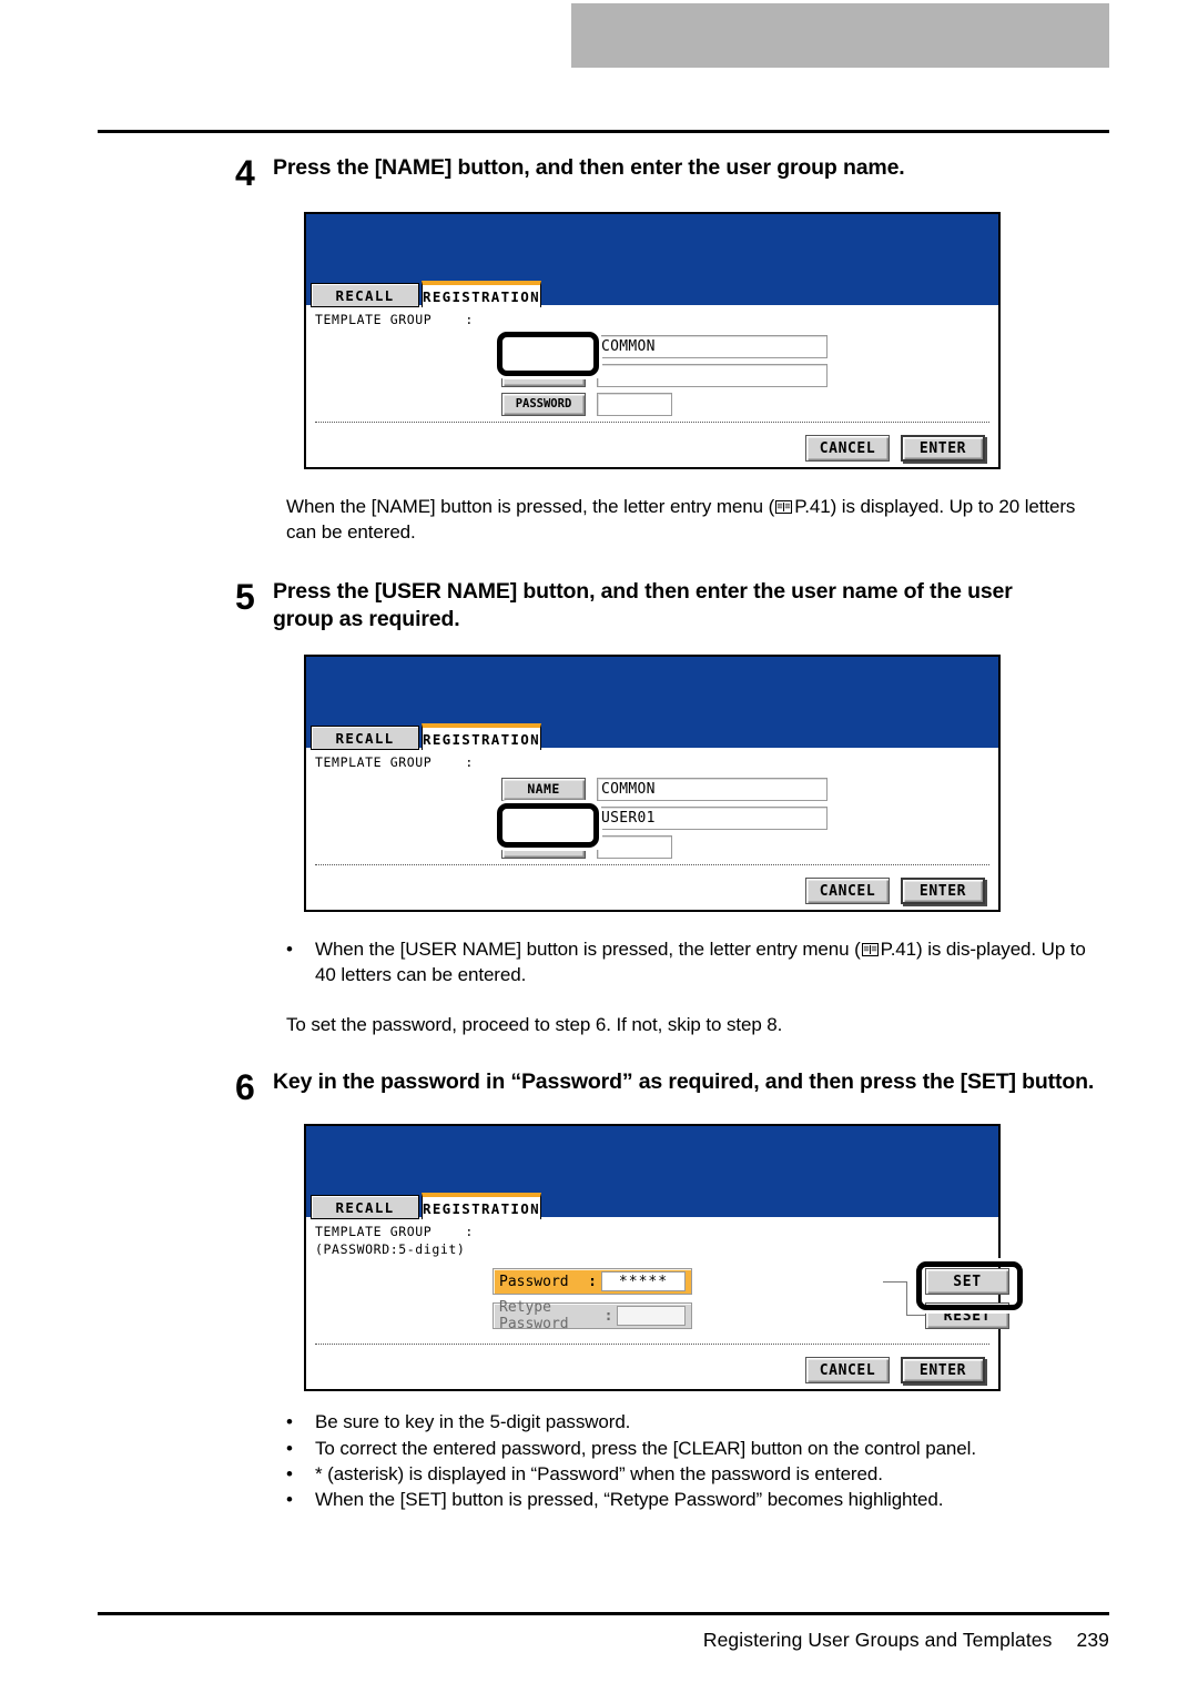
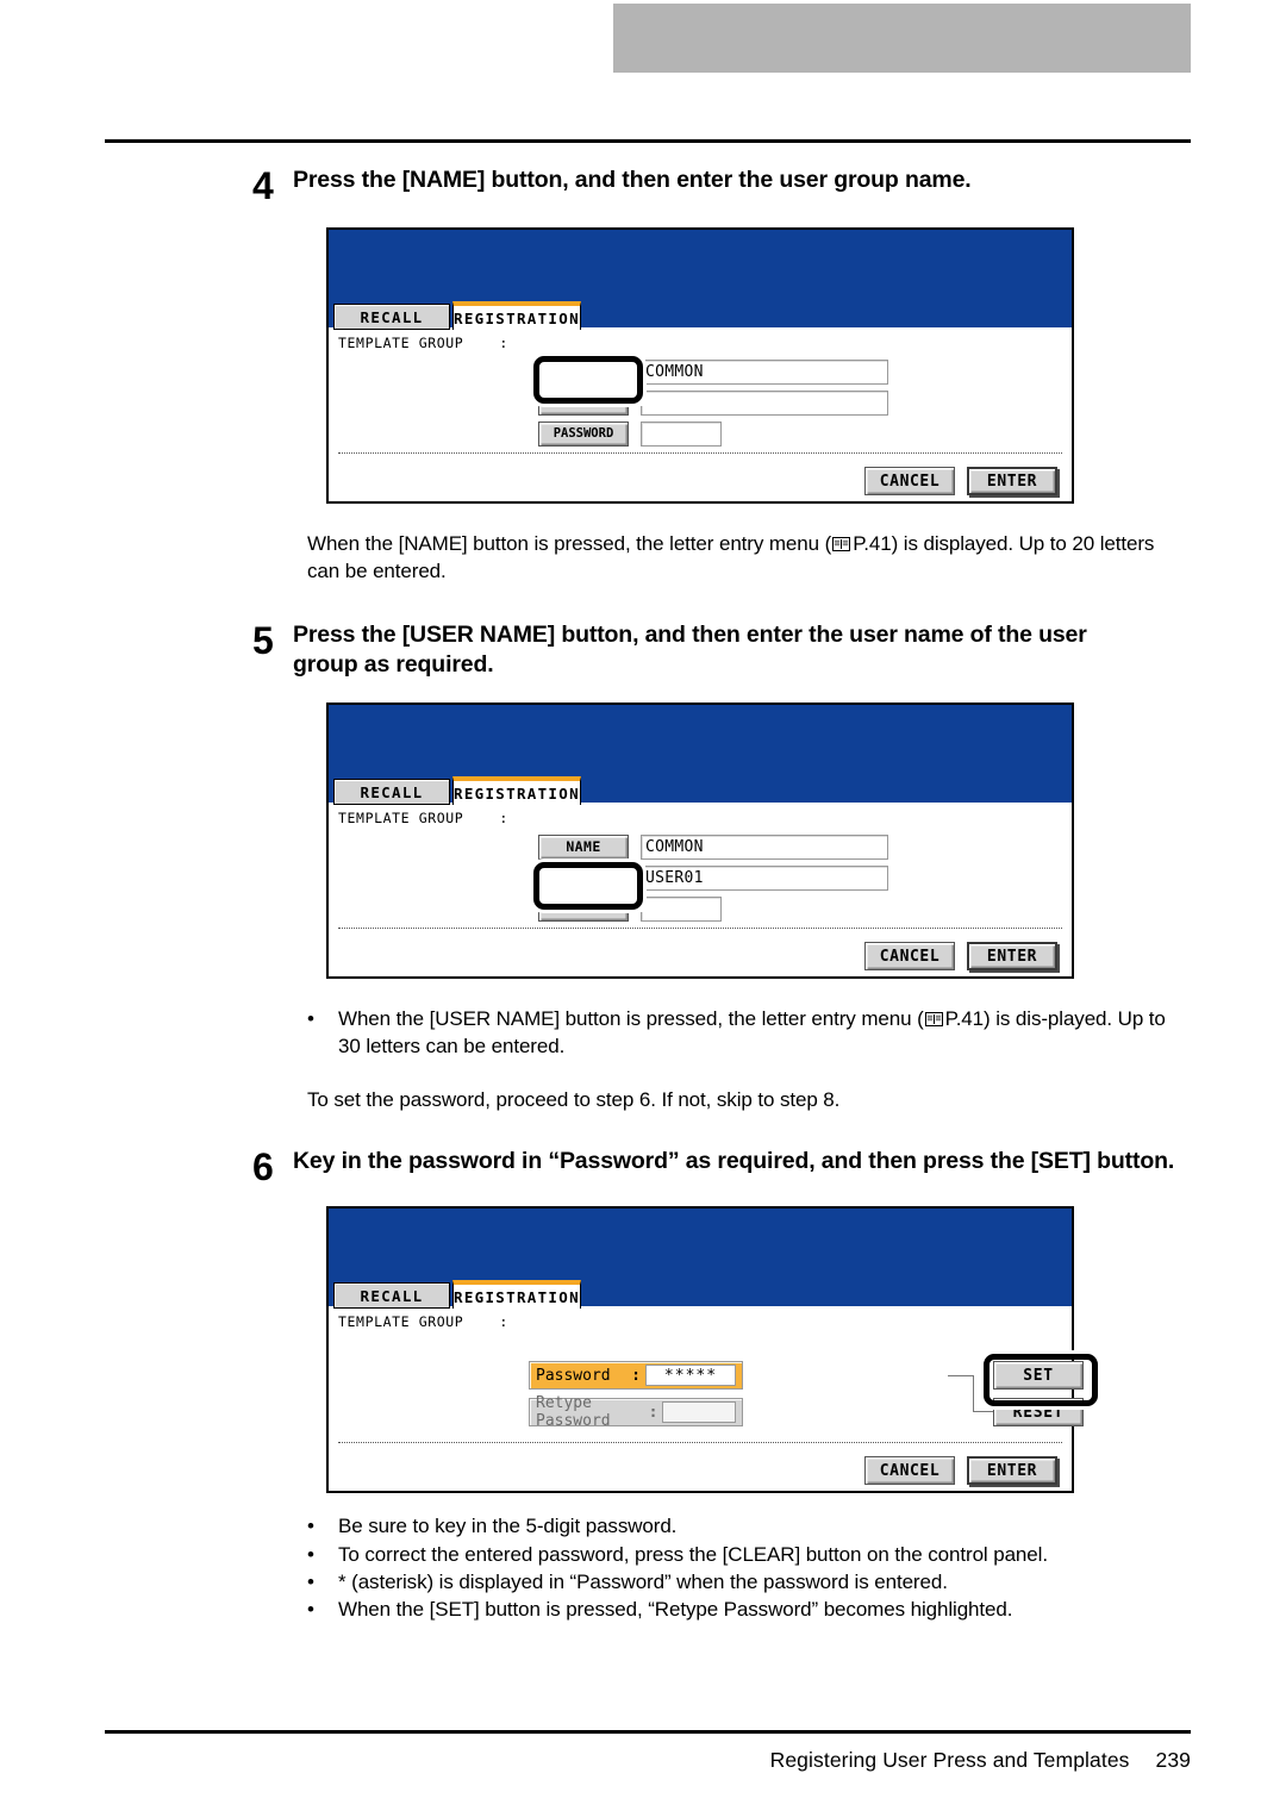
  4
  Press the [NAME] button, and then enter the user group name.
  RECALL
  REGISTRATION
  TEMPLATE GROUP :
  COMMON
  PASSWORD
  CANCEL
  ENTER
  When the [NAME] button is pressed, the letter entry menu ( P.41) is displayed. Up to 20 letters can be entered.
  5
  Press the [USER NAME] button, and then enter the user name of the user group as required.
  RECALL
  REGISTRATION
  TEMPLATE GROUP :
  NAME
  COMMON
  USER01
  CANCEL
  ENTER
  •
- When the [USER NAME] button is pressed, the letter entry menu ( P.41) is dis-played. Up to 40 letters can be entered.
+ When the [USER NAME] button is pressed, the letter entry menu ( P.41) is dis-played. Up to 30 letters can be entered.
  To set the password, proceed to step 6. If not, skip to step 8.
  6
  Key in the password in “Password” as required, and then press the [SET] button.
  RECALL
  REGISTRATION
  TEMPLATE GROUP :
- (PASSWORD:5-digit)
  Password
  :
  *****
  Retype Password
  :
  SET
  RESET
  CANCEL
  ENTER
  •
  Be sure to key in the 5-digit password.
  •
  To correct the entered password, press the [CLEAR] button on the control panel.
  •
  * (asterisk) is displayed in “Password” when the password is entered.
  •
  When the [SET] button is pressed, “Retype Password” becomes highlighted.
- Registering User Groups and Templates 239
+ Registering User Press and Templates 239
